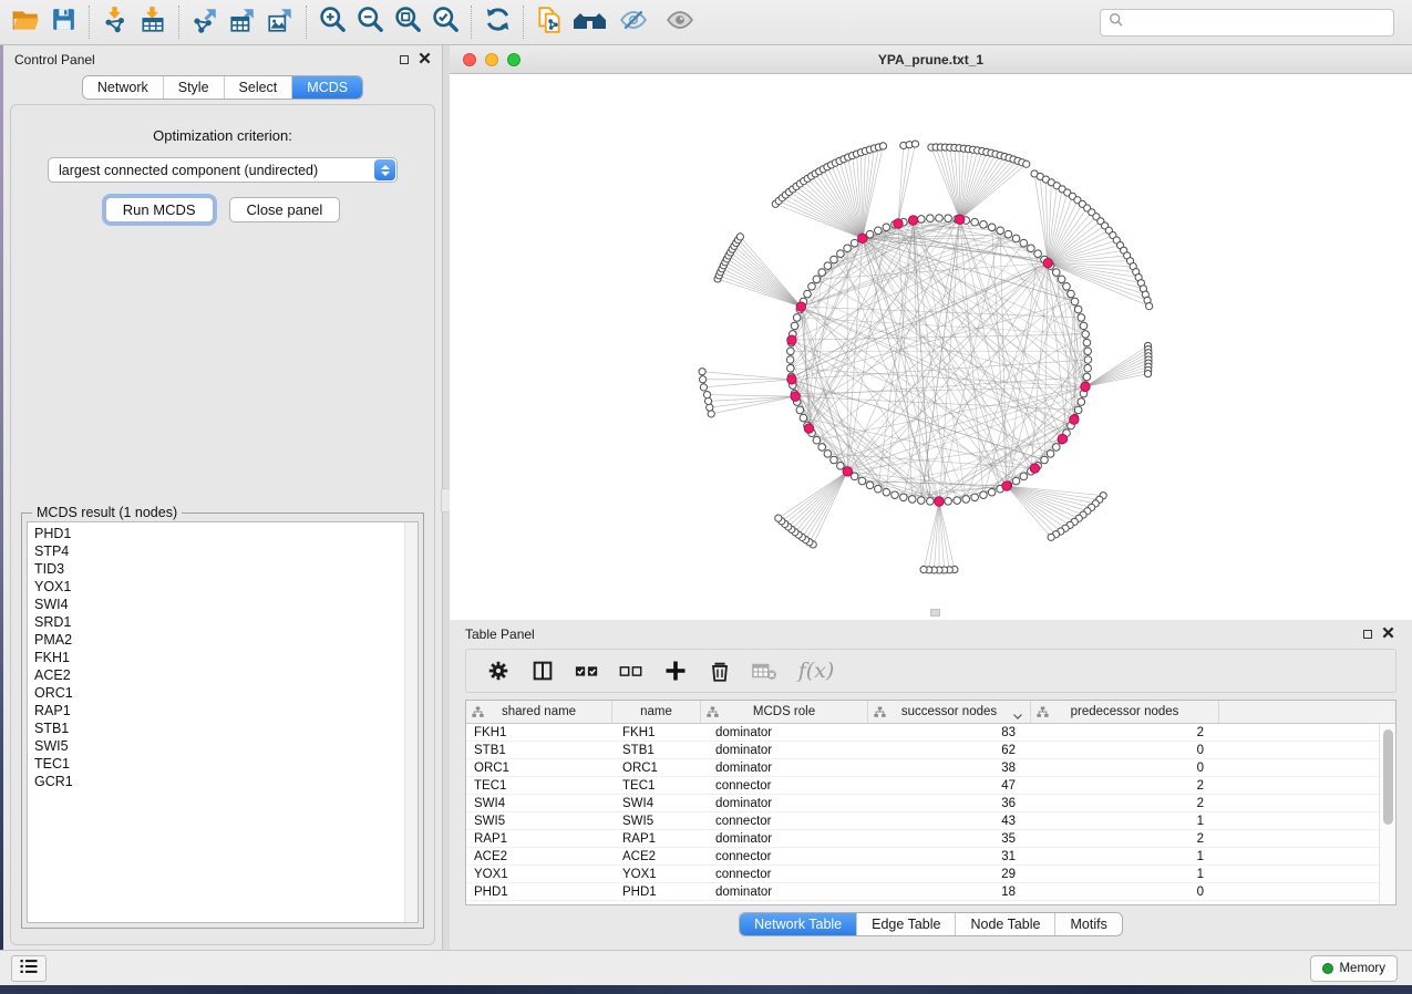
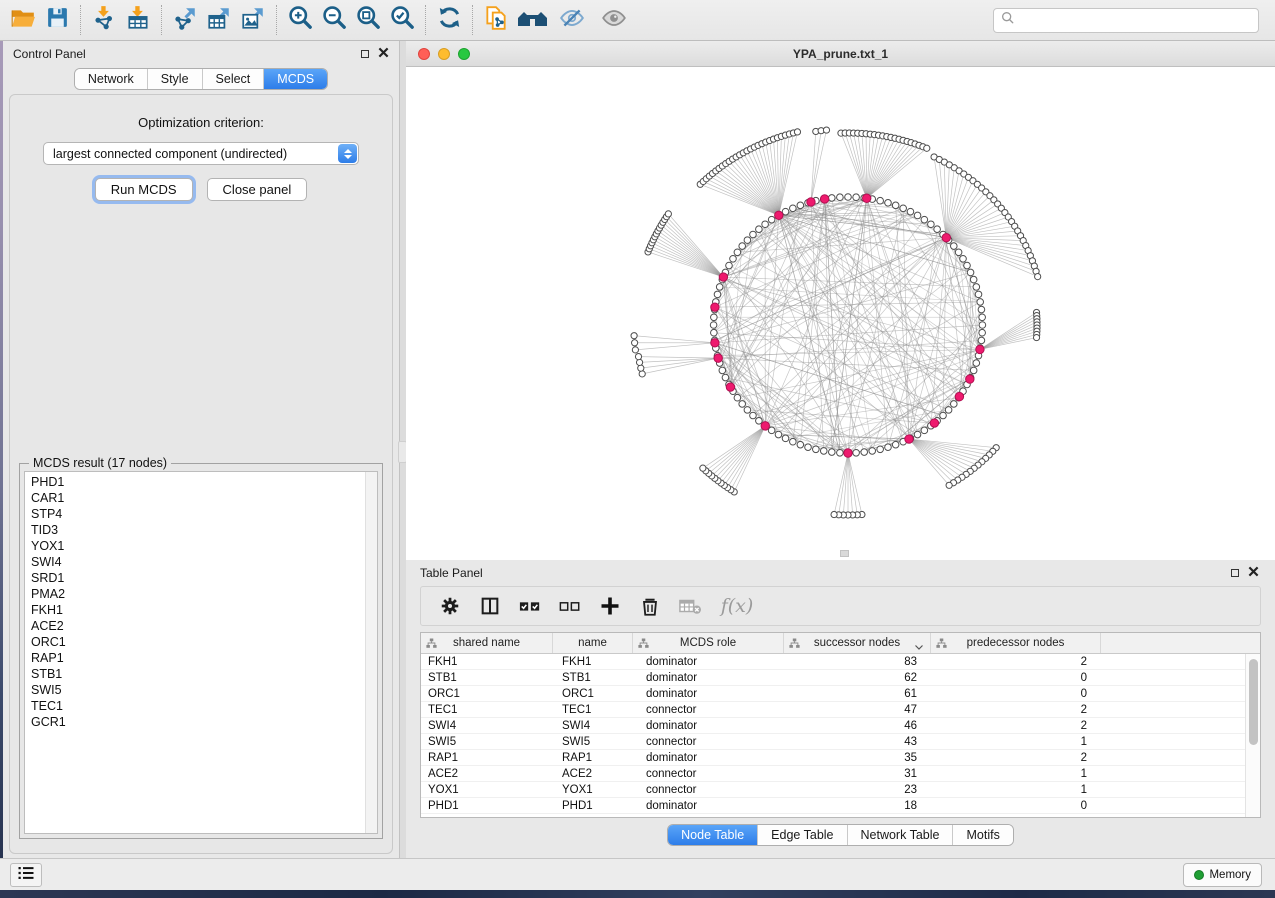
  Control Panel
  Network
  Style
  Select
  MCDS
  Optimization criterion:
  largest connected component (undirected)
  Run MCDS
  Close panel
- MCDS result (1 nodes)
+ MCDS result (17 nodes)
  PHD1
+ CAR1
  STP4
  TID3
  YOX1
  SWI4
  SRD1
  PMA2
  FKH1
  ACE2
  ORC1
  RAP1
  STB1
  SWI5
  TEC1
  GCR1
  YPA_prune.txt_1
  Table Panel
  f(x)
  shared name
  name
  MCDS role
  successor nodes
  predecessor nodes
  FKH1
  FKH1
  dominator
  83
  2
  STB1
  STB1
  dominator
  62
  0
  ORC1
  ORC1
  dominator
- 38
+ 61
  0
  TEC1
  TEC1
  connector
  47
  2
  SWI4
  SWI4
  dominator
- 36
+ 46
  2
  SWI5
  SWI5
  connector
  43
  1
  RAP1
  RAP1
  dominator
  35
  2
  ACE2
  ACE2
  connector
  31
  1
  YOX1
  YOX1
  connector
- 29
+ 23
  1
  PHD1
  PHD1
  dominator
  18
  0
- Network Table
+ Node Table
  Edge Table
- Node Table
+ Network Table
  Motifs
  Memory
